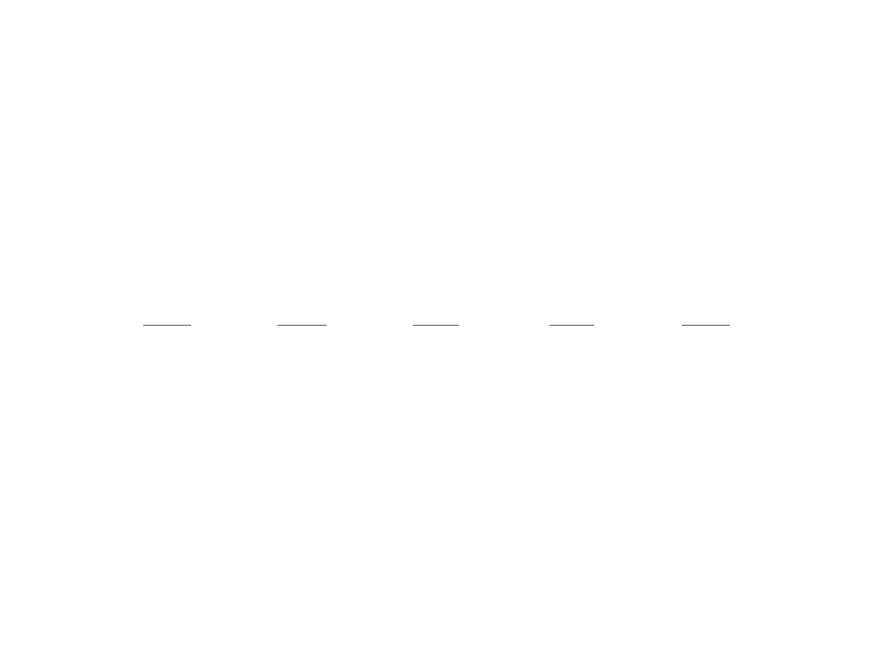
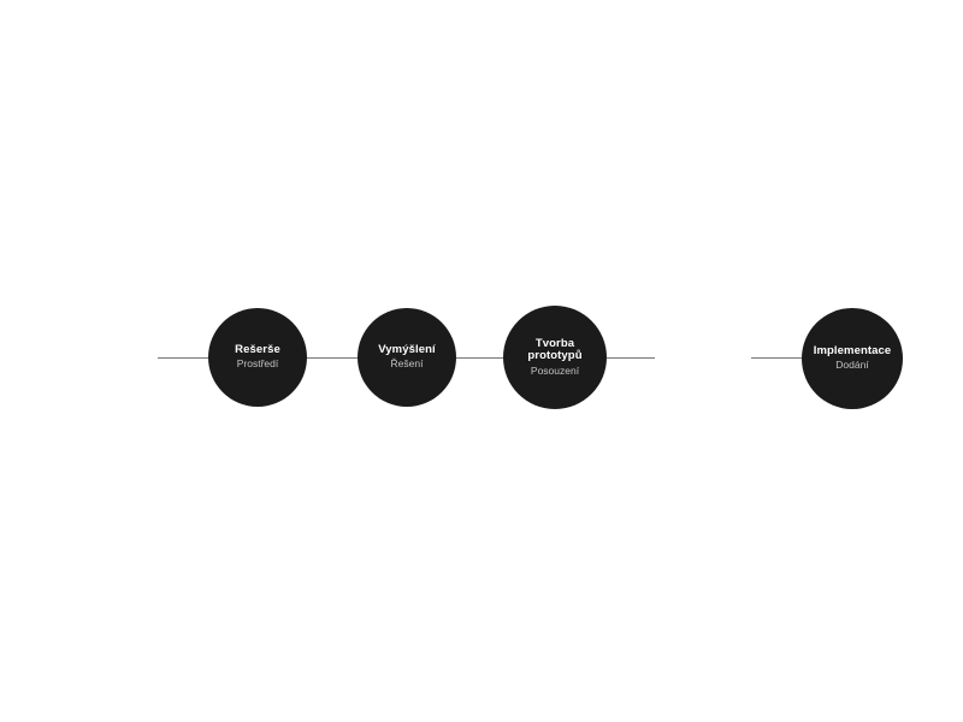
+ Rešerše
+ Prostředí
+ Vymýšlení
+ Řešení
+ Tvorba prototypů
+ Posouzení
+ Implementace
+ Dodání
